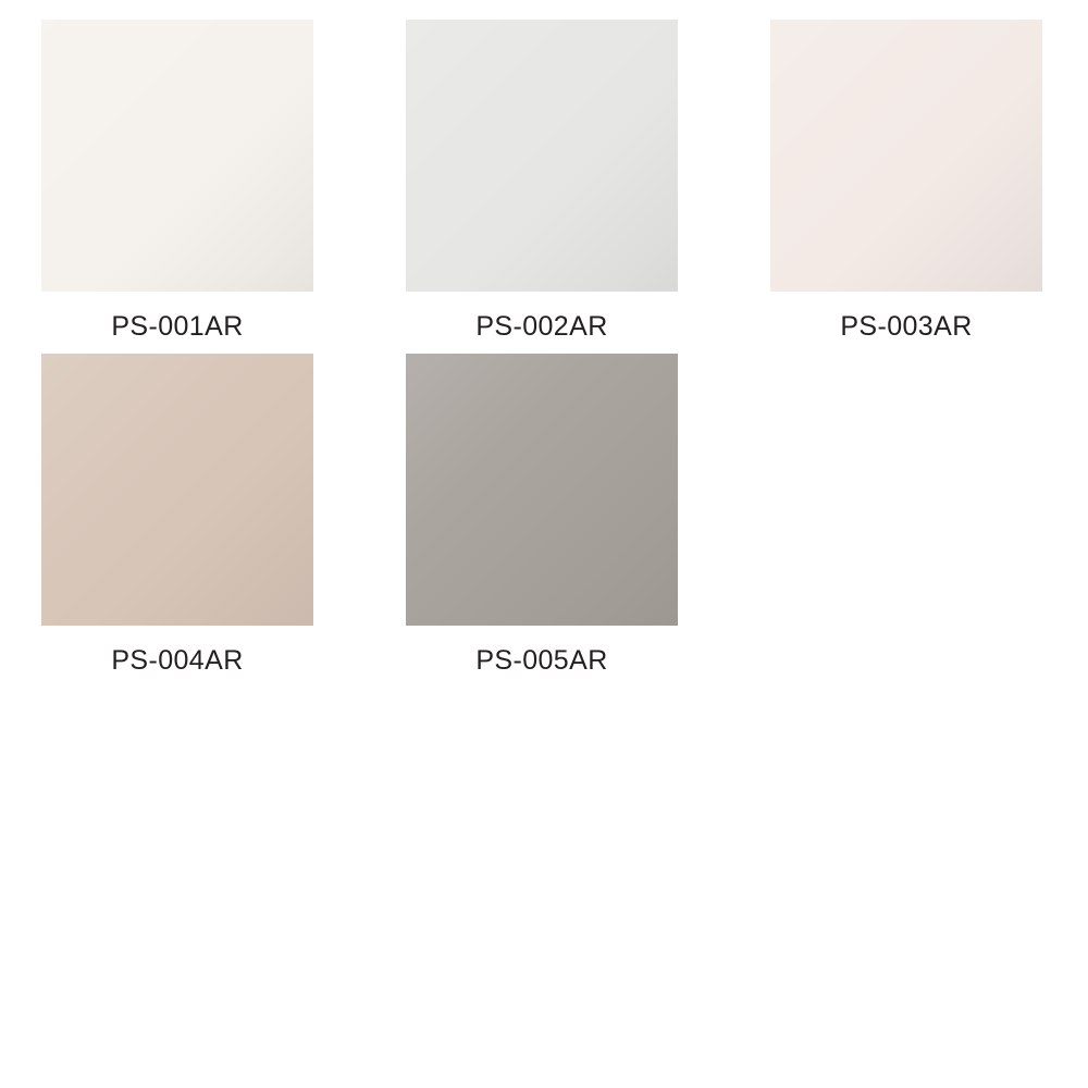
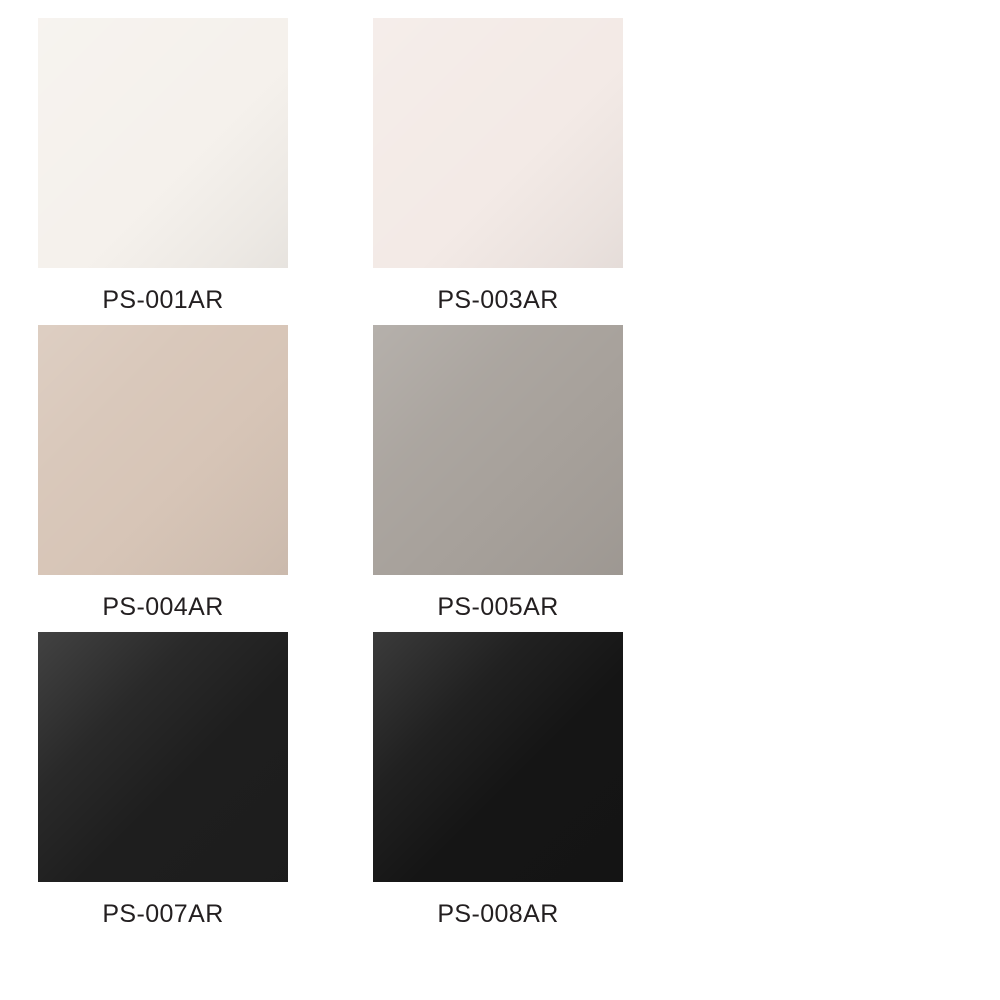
  PS-001AR
- PS-002AR
  PS-003AR
  PS-004AR
  PS-005AR
+ PS-007AR
+ PS-008AR
